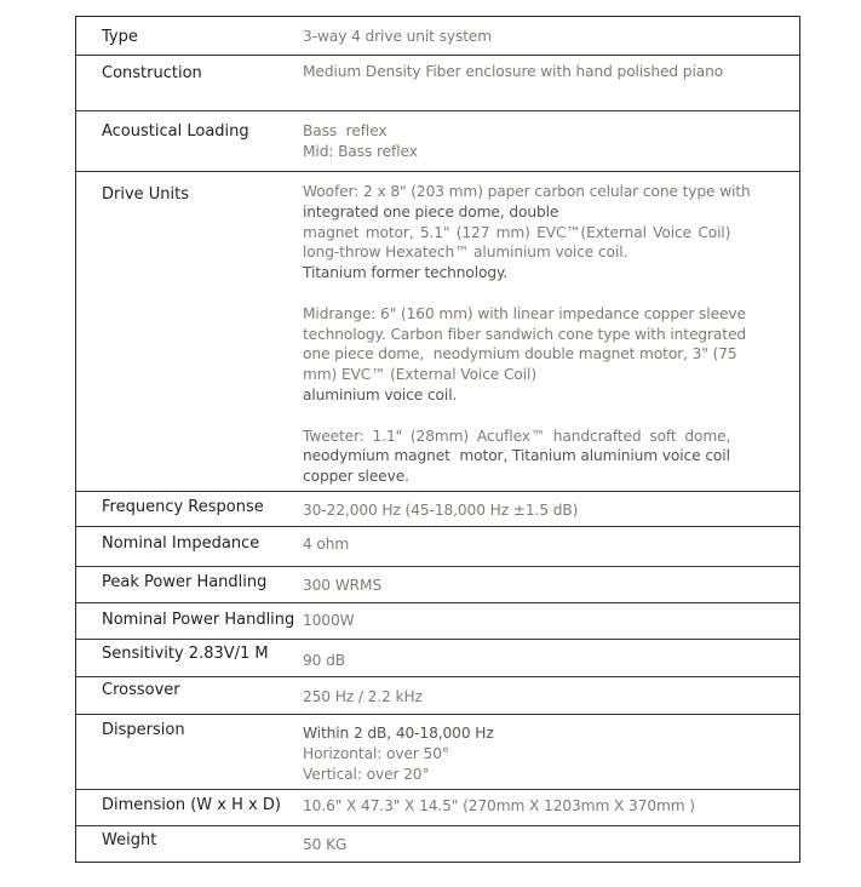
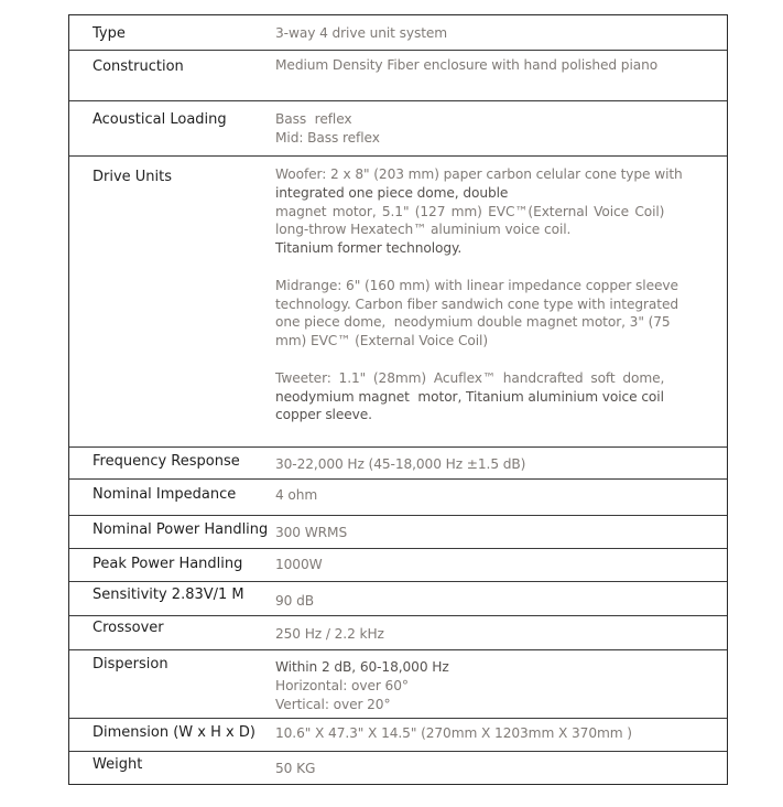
  Type
  3-way 4 drive unit system
  Construction
  Medium Density Fiber enclosure with hand polished piano
  Acoustical Loading
  Bass reflex
  Mid: Bass reflex
  Drive Units
  Woofer: 2 x 8" (203 mm) paper carbon celular cone type with
  integrated one piece dome, double
  magnet motor, 5.1" (127 mm) EVC™(External Voice Coil)
  long-throw Hexatech™ aluminium voice coil.
  Titanium former technology.
  Midrange: 6" (160 mm) with linear impedance copper sleeve
  technology. Carbon fiber sandwich cone type with integrated
  one piece dome, neodymium double magnet motor, 3" (75
  mm) EVC™ (External Voice Coil)
- aluminium voice coil.
  Tweeter: 1.1" (28mm) Acuflex™ handcrafted soft dome,
  neodymium magnet motor, Titanium aluminium voice coil
  copper sleeve.
  Frequency Response
  30-22,000 Hz (45-18,000 Hz ±1.5 dB)
  Nominal Impedance
  4 ohm
- Peak Power Handling
+ Nominal Power Handling
  300 WRMS
- Nominal Power Handling
+ Peak Power Handling
  1000W
  Sensitivity 2.83V/1 M
  90 dB
  Crossover
  250 Hz / 2.2 kHz
  Dispersion
- Within 2 dB, 40-18,000 Hz
+ Within 2 dB, 60-18,000 Hz
- Horizontal: over 50°
+ Horizontal: over 60°
  Vertical: over 20°
  Dimension (W x H x D)
  10.6" X 47.3" X 14.5" (270mm X 1203mm X 370mm )
  Weight
  50 KG
